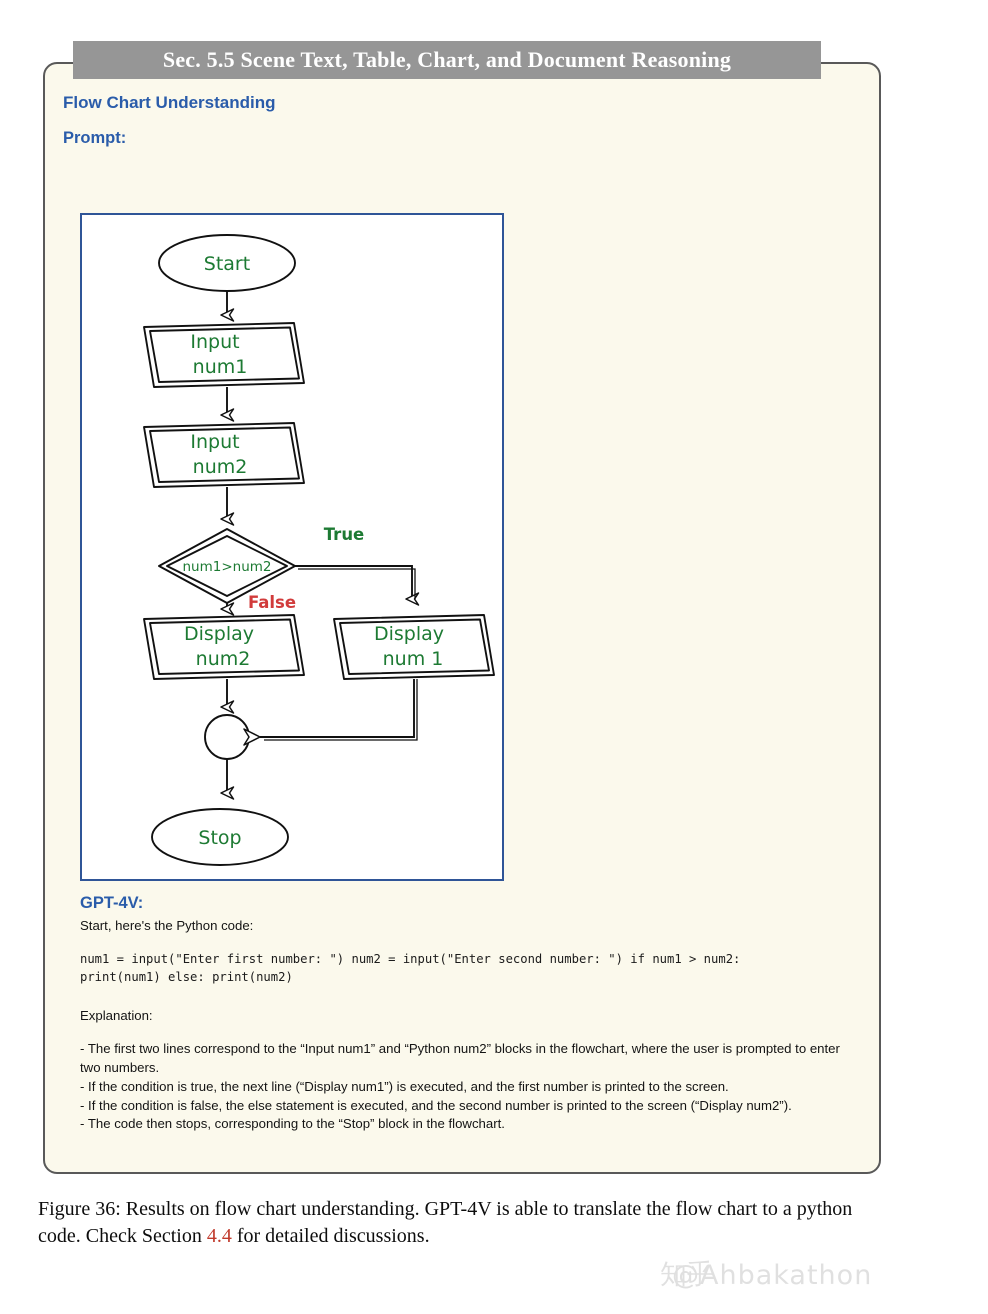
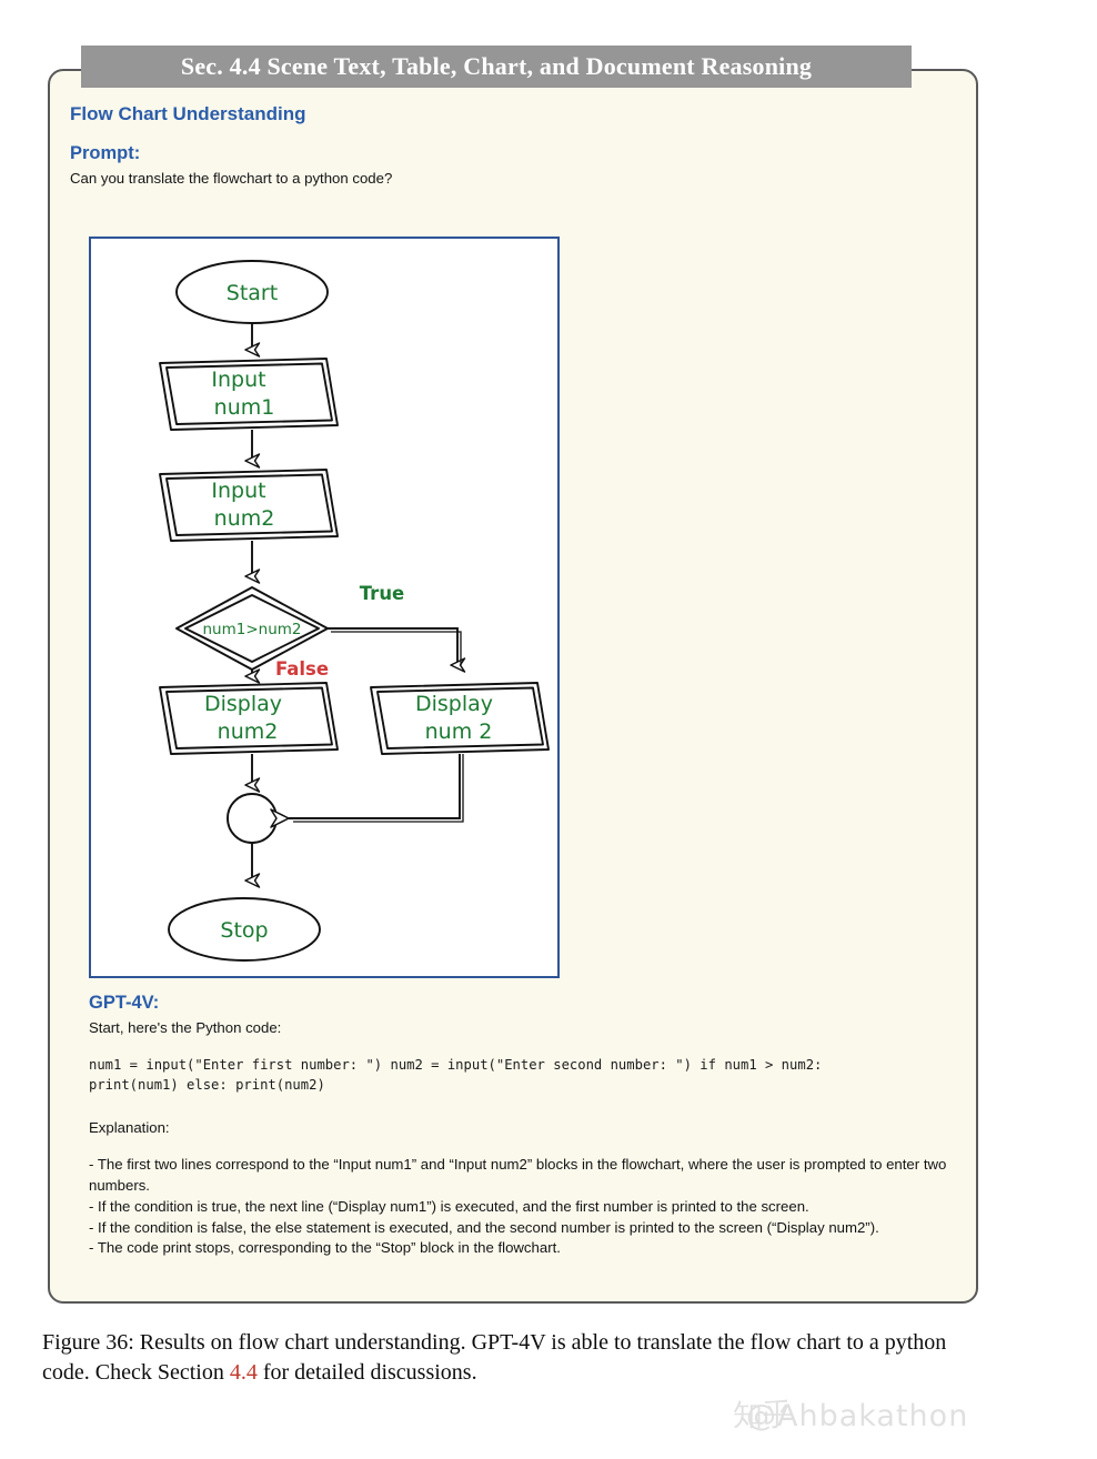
- Sec. 5.5 Scene Text, Table, Chart, and Document Reasoning
+ Sec. 4.4 Scene Text, Table, Chart, and Document Reasoning
  Flow Chart Understanding
  Prompt:
+ Can you translate the flowchart to a python code?
  Start
  Input
  num1
  Input
  num2
  num1>num2
  True
  False
  Display
  num2
  Display
- num 1
+ num 2
  Stop
  GPT-4V:
  Start, here's the Python code:
  num1 = input("Enter first number: ") num2 = input("Enter second number: ") if num1 > num2: print(num1) else: print(num2)
  Explanation:
- - The first two lines correspond to the “Input num1” and “Python num2” blocks in the flowchart, where the user is prompted to enter two numbers.
+ - The first two lines correspond to the “Input num1” and “Input num2” blocks in the flowchart, where the user is prompted to enter two numbers.
  - If the condition is true, the next line (“Display num1”) is executed, and the first number is printed to the screen.
  - If the condition is false, the else statement is executed, and the second number is printed to the screen (“Display num2”).
- - The code then stops, corresponding to the “Stop” block in the flowchart.
+ - The code print stops, corresponding to the “Stop” block in the flowchart.
  Figure 36: Results on flow chart understanding. GPT-4V is able to translate the flow chart to a python code. Check Section 4.4 for detailed discussions.
  知乎
  @Ahbakathon
